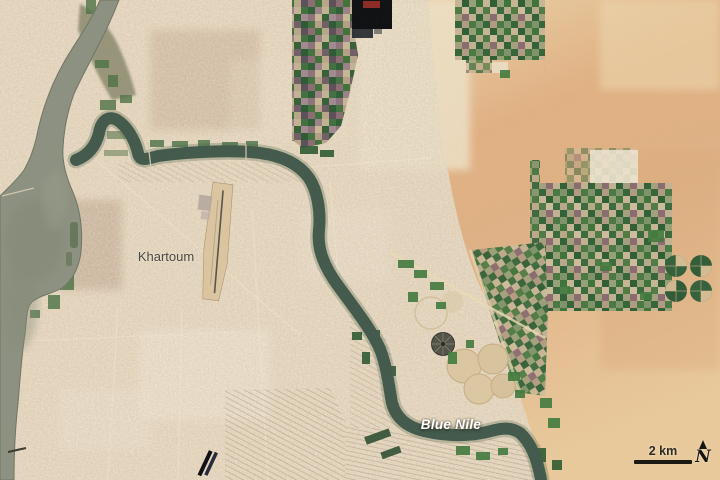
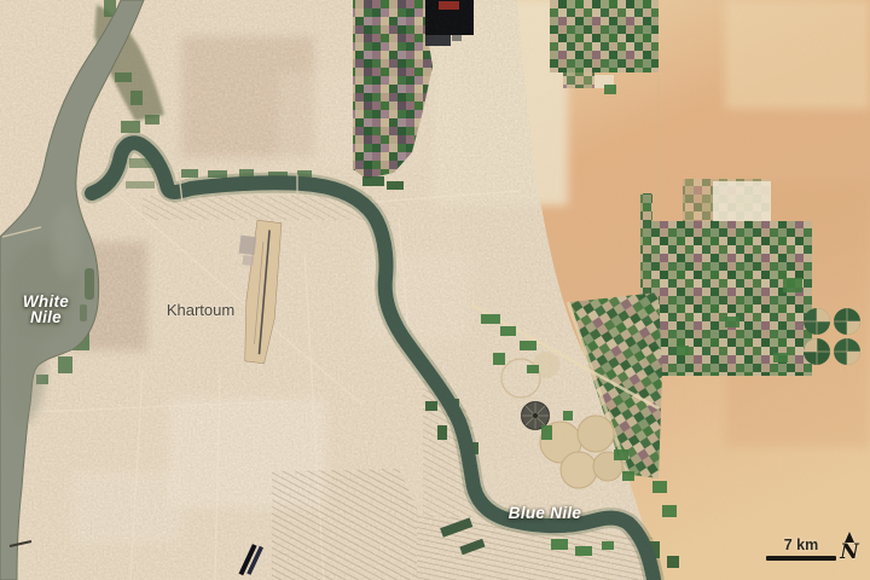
+ White
+ Nile
  Khartoum
  Blue Nile
- 2 km
+ 7 km
  N
